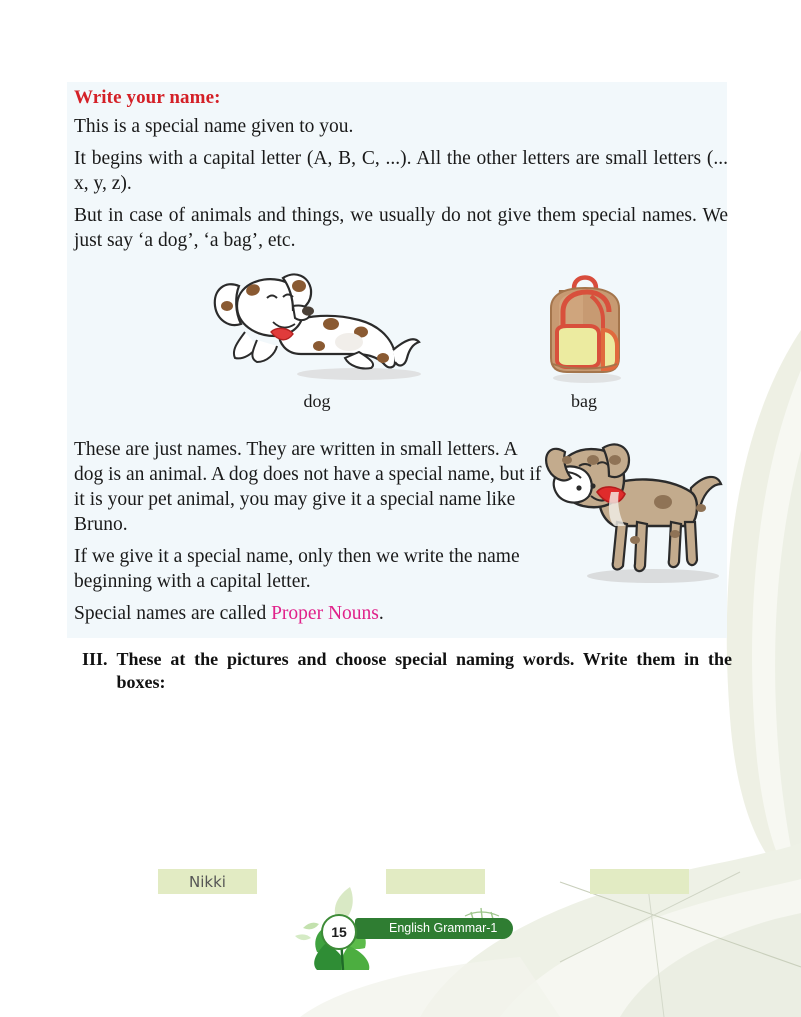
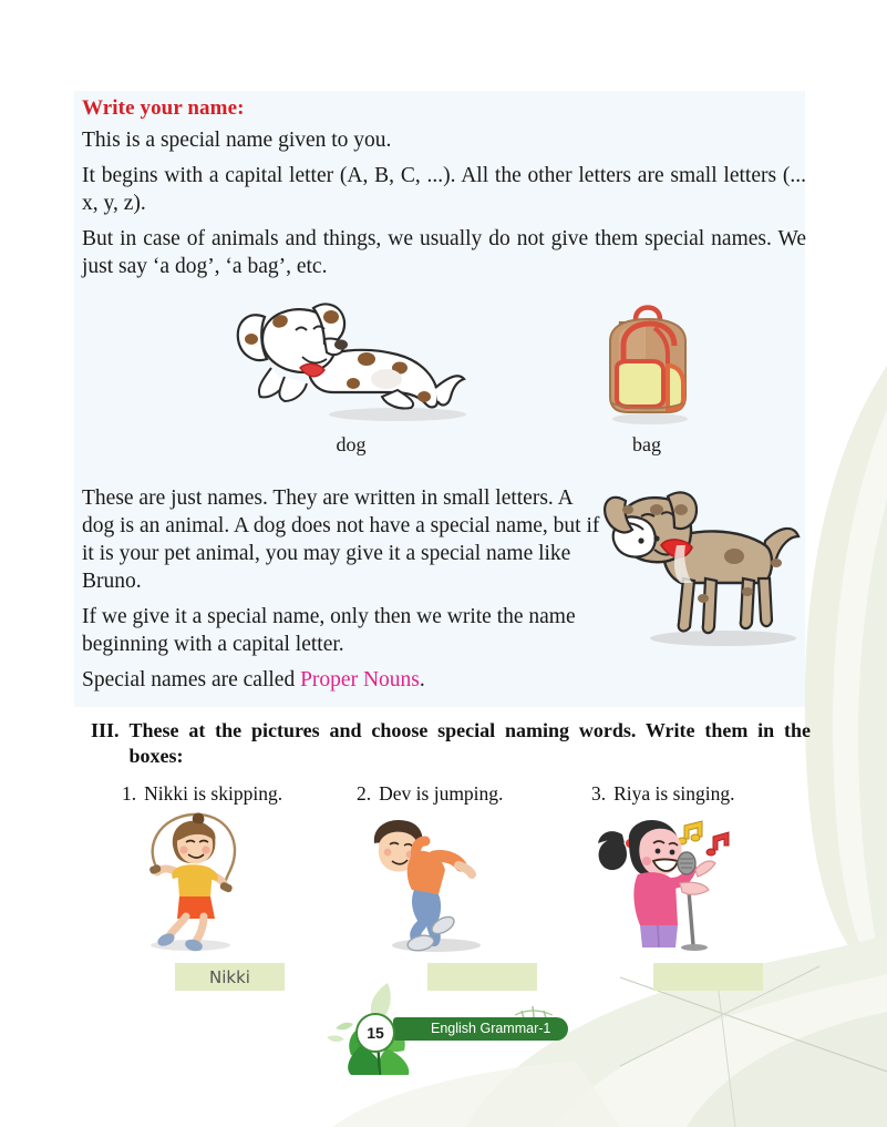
  Write your name:
  This is a special name given to you.
  It begins with a capital letter (A, B, C, ...). All the other letters are small letters (... x, y, z).
  But in case of animals and things, we usually do not give them special names. We just say ‘a dog’, ‘a bag’, etc.
  dog
  bag
  These are just names. They are written in small letters. A dog is an animal. A dog does not have a special name, but if it is your pet animal, you may give it a special name like Bruno.
  If we give it a special name, only then we write the name beginning with a capital letter.
  Special names are called Proper Nouns.
  III.
  These at the pictures and choose special naming words. Write them in the boxes:
+ 1. Nikki is skipping.
+ 2. Dev is jumping.
+ 3. Riya is singing.
  Nikki
  English Grammar-1
  15
